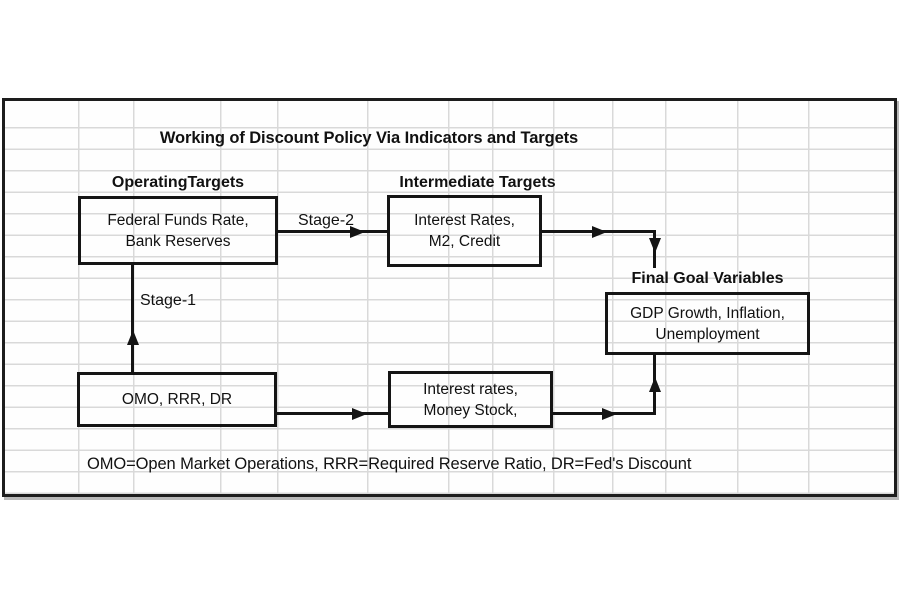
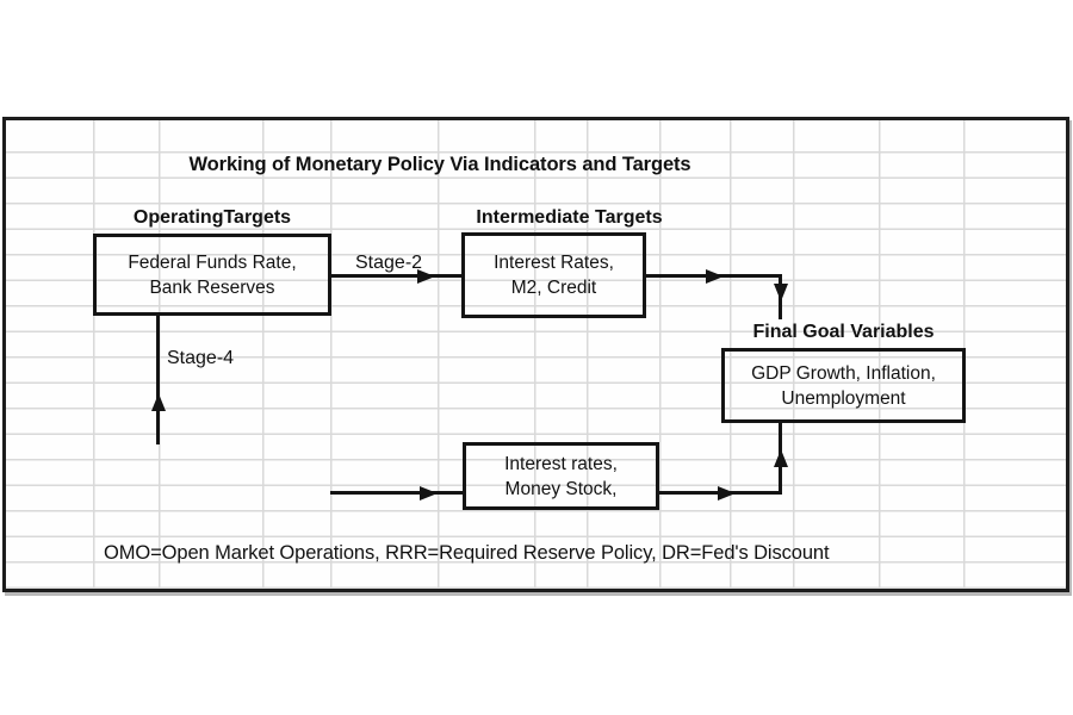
- Working of Discount Policy Via Indicators and Targets
+ Working of Monetary Policy Via Indicators and Targets
  OperatingTargets
  Intermediate Targets
  Final Goal Variables
  Federal Funds Rate,
  Bank Reserves
  Interest Rates,
  M2, Credit
  GDP Growth, Inflation,
  Unemployment
- OMO, RRR, DR
  Interest rates,
  Money Stock,
  Stage-2
- Stage-1
+ Stage-4
- OMO=Open Market Operations, RRR=Required Reserve Ratio, DR=Fed's Discount
+ OMO=Open Market Operations, RRR=Required Reserve Policy, DR=Fed's Discount
